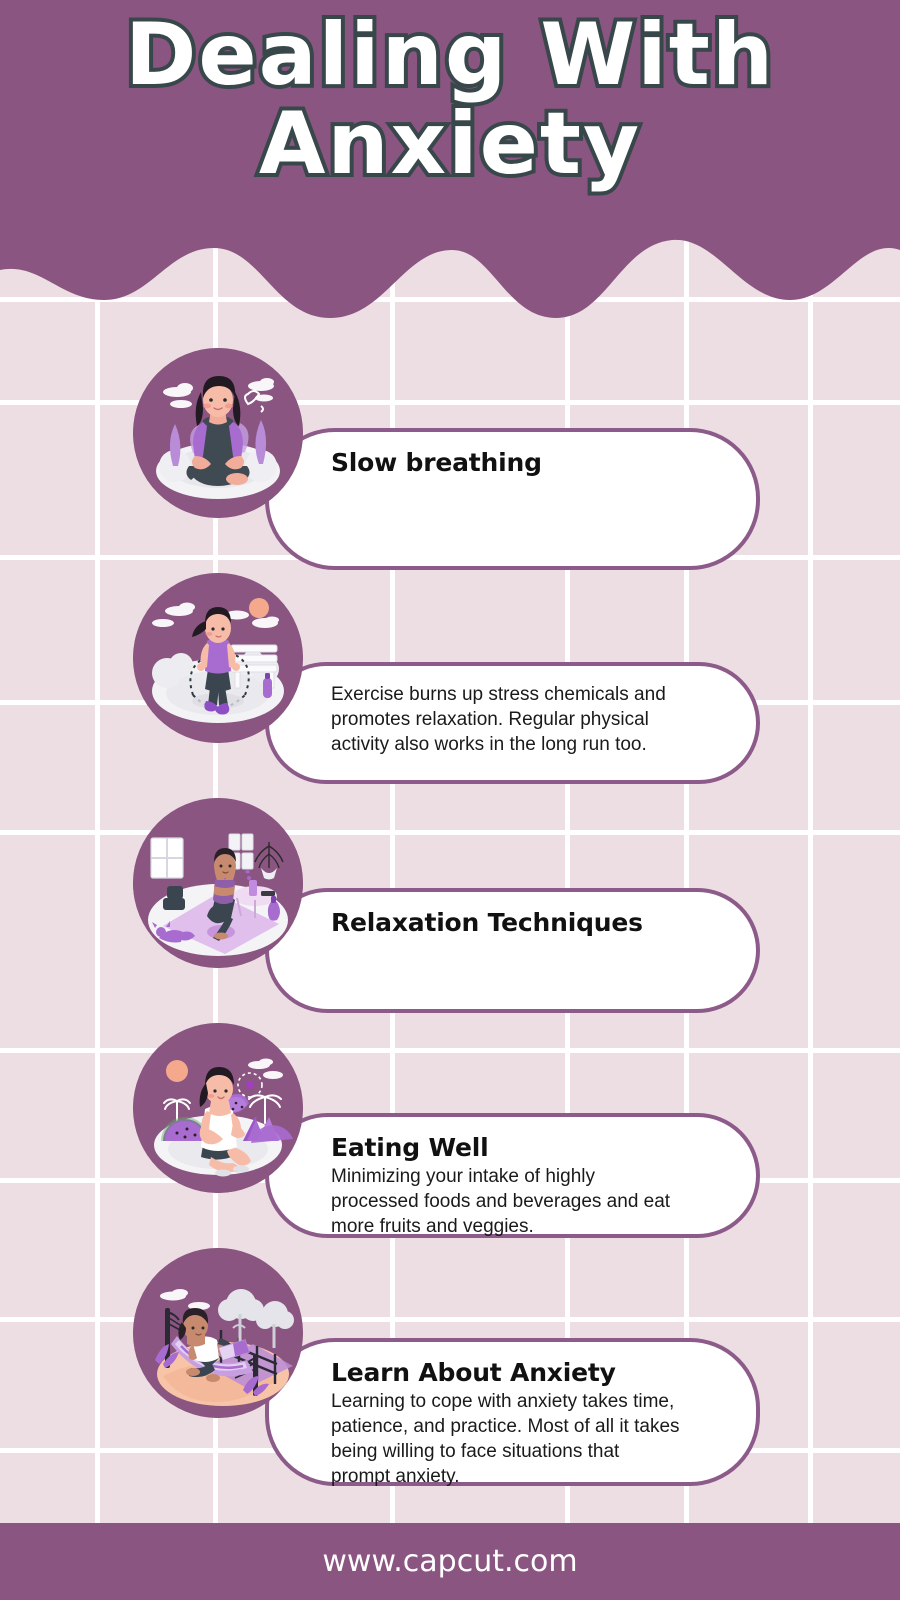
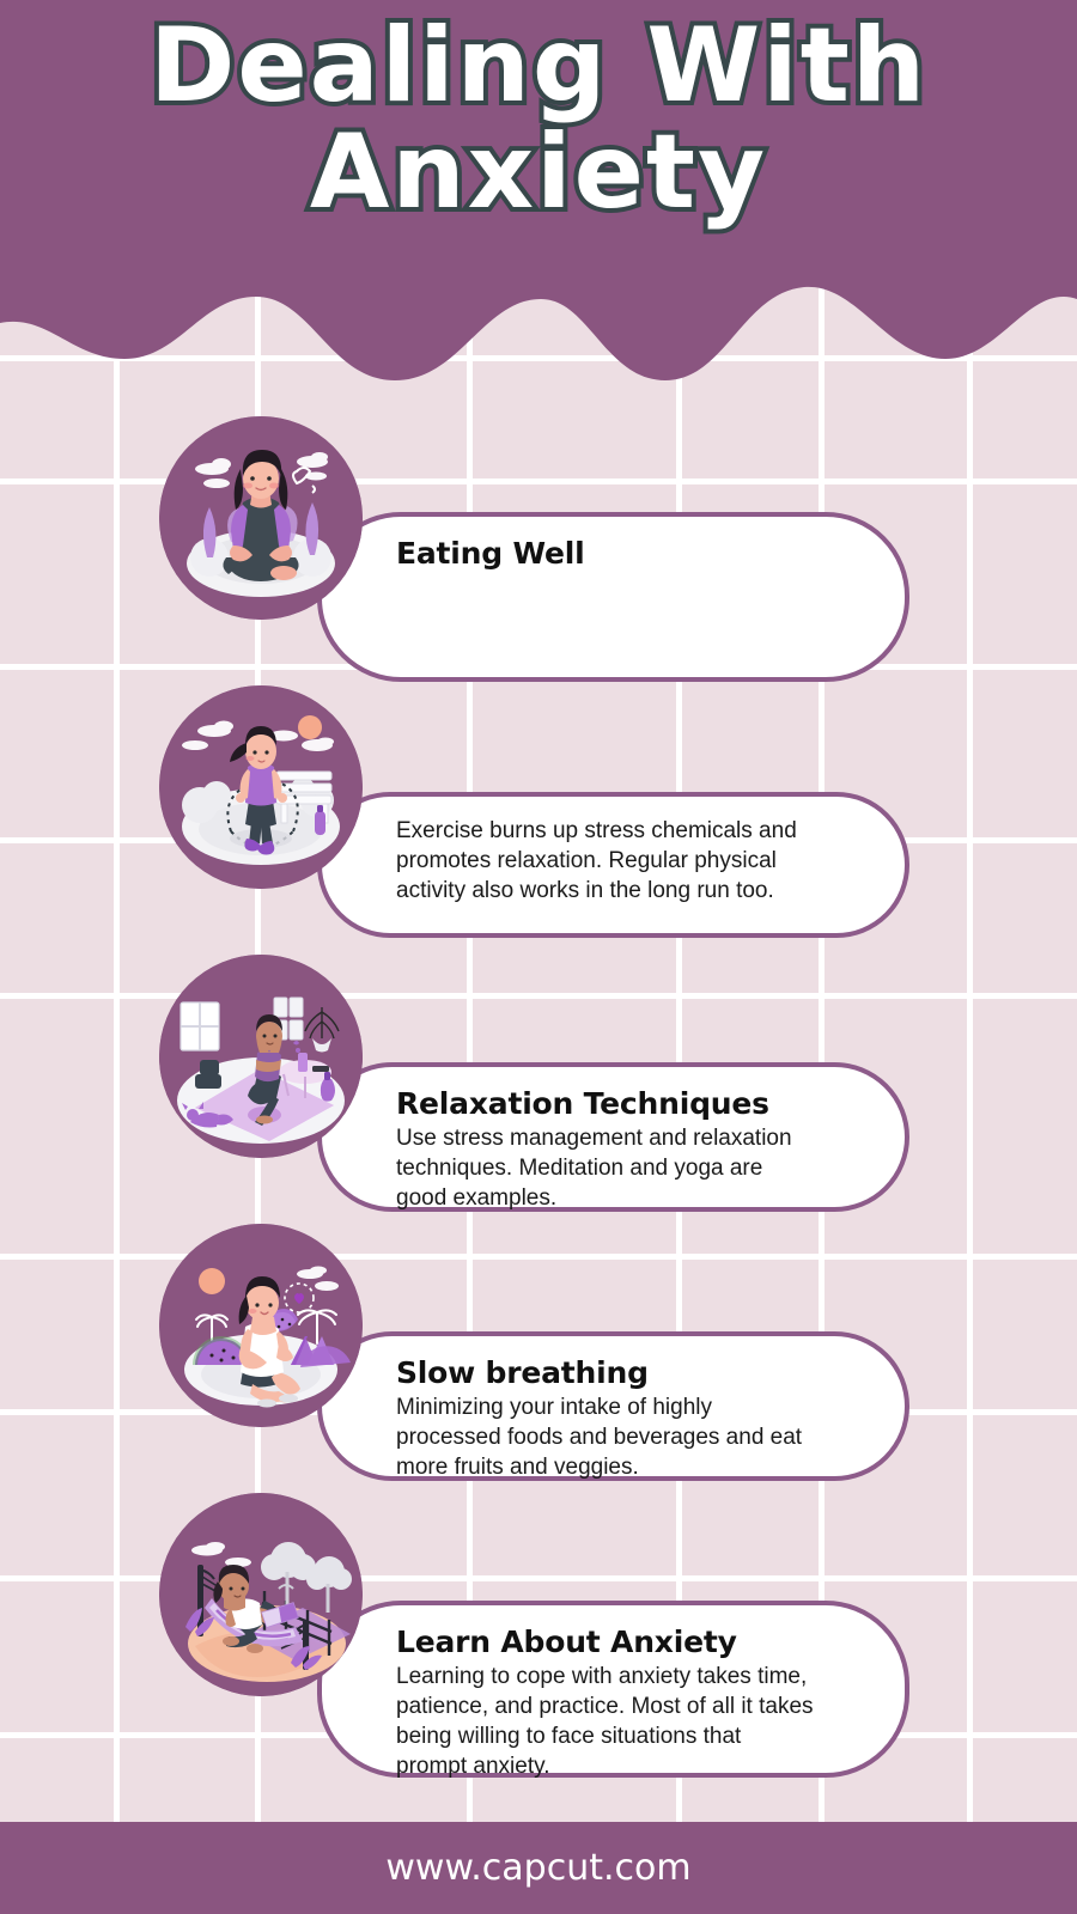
  Dealing With
  Anxiety
- Slow breathing
+ Eating Well
  Exercise burns up stress chemicals and
  promotes relaxation. Regular physical
  activity also works in the long run too.
  Relaxation Techniques
+ Use stress management and relaxation
+ techniques. Meditation and yoga are
+ good examples.
- Eating Well
+ Slow breathing
  Minimizing your intake of highly
  processed foods and beverages and eat
  more fruits and veggies.
  Learn About Anxiety
  Learning to cope with anxiety takes time,
  patience, and practice. Most of all it takes
  being willing to face situations that
  prompt anxiety.
  www.capcut.com
